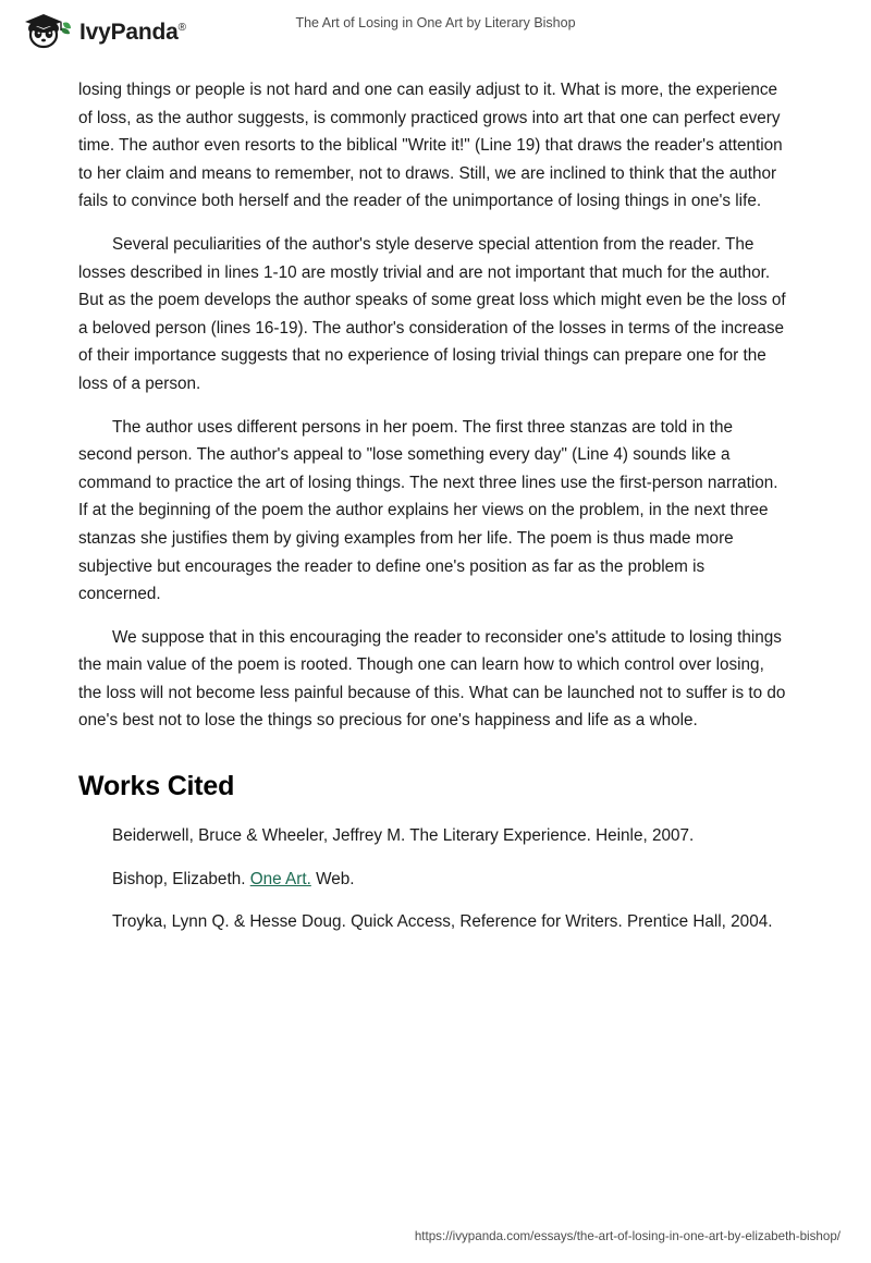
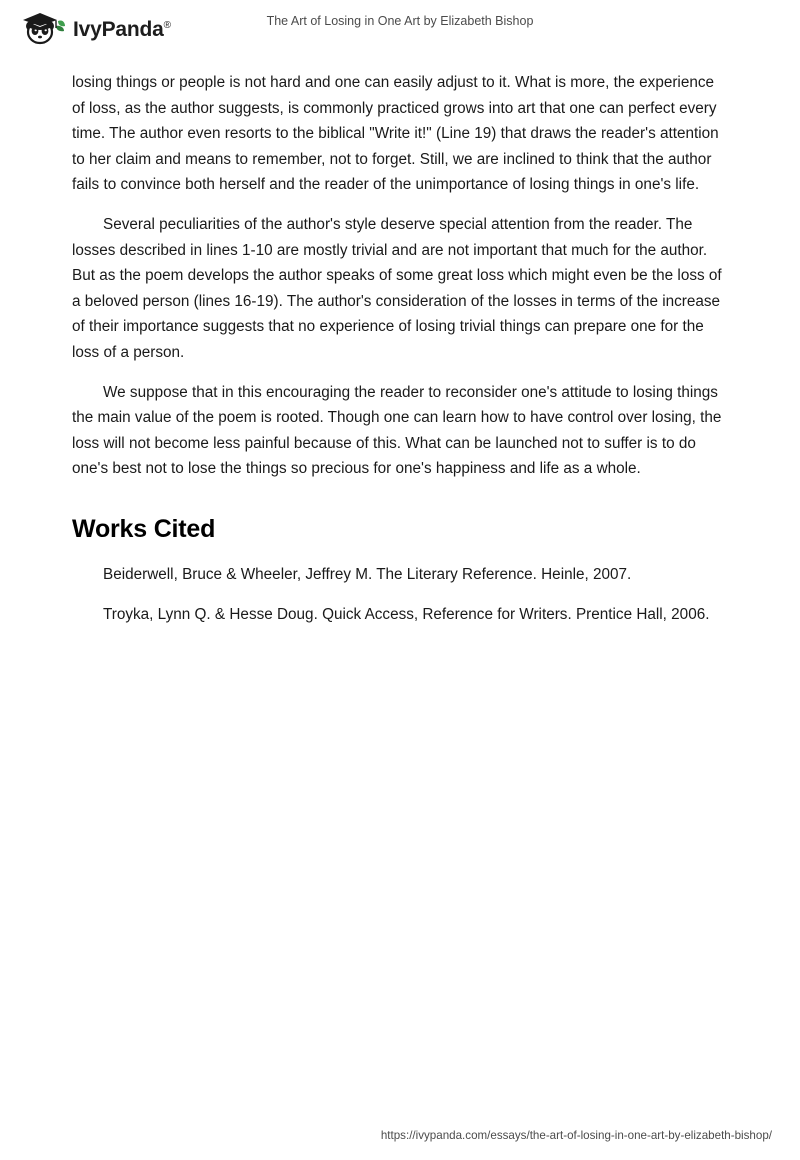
  IvyPanda®
- The Art of Losing in One Art by Literary Bishop
+ The Art of Losing in One Art by Elizabeth Bishop
- losing things or people is not hard and one can easily adjust to it. What is more, the experience of loss, as the author suggests, is commonly practiced grows into art that one can perfect every time. The author even resorts to the biblical "Write it!" (Line 19) that draws the reader's attention to her claim and means to remember, not to draws. Still, we are inclined to think that the author fails to convince both herself and the reader of the unimportance of losing things in one's life.
+ losing things or people is not hard and one can easily adjust to it. What is more, the experience of loss, as the author suggests, is commonly practiced grows into art that one can perfect every time. The author even resorts to the biblical "Write it!" (Line 19) that draws the reader's attention to her claim and means to remember, not to forget. Still, we are inclined to think that the author fails to convince both herself and the reader of the unimportance of losing things in one's life.
  Several peculiarities of the author's style deserve special attention from the reader. The losses described in lines 1-10 are mostly trivial and are not important that much for the author. But as the poem develops the author speaks of some great loss which might even be the loss of a beloved person (lines 16-19). The author's consideration of the losses in terms of the increase of their importance suggests that no experience of losing trivial things can prepare one for the loss of a person.
- The author uses different persons in her poem. The first three stanzas are told in the second person. The author's appeal to "lose something every day" (Line 4) sounds like a command to practice the art of losing things. The next three lines use the first-person narration. If at the beginning of the poem the author explains her views on the problem, in the next three stanzas she justifies them by giving examples from her life. The poem is thus made more subjective but encourages the reader to define one's position as far as the problem is concerned.
- We suppose that in this encouraging the reader to reconsider one's attitude to losing things the main value of the poem is rooted. Though one can learn how to which control over losing, the loss will not become less painful because of this. What can be launched not to suffer is to do one's best not to lose the things so precious for one's happiness and life as a whole.
+ We suppose that in this encouraging the reader to reconsider one's attitude to losing things the main value of the poem is rooted. Though one can learn how to have control over losing, the loss will not become less painful because of this. What can be launched not to suffer is to do one's best not to lose the things so precious for one's happiness and life as a whole.
  Works Cited
- Beiderwell, Bruce & Wheeler, Jeffrey M. The Literary Experience. Heinle, 2007.
+ Beiderwell, Bruce & Wheeler, Jeffrey M. The Literary Reference. Heinle, 2007.
- Bishop, Elizabeth. One Art. Web.
- Troyka, Lynn Q. & Hesse Doug. Quick Access, Reference for Writers. Prentice Hall, 2004.
+ Troyka, Lynn Q. & Hesse Doug. Quick Access, Reference for Writers. Prentice Hall, 2006.
  https://ivypanda.com/essays/the-art-of-losing-in-one-art-by-elizabeth-bishop/
